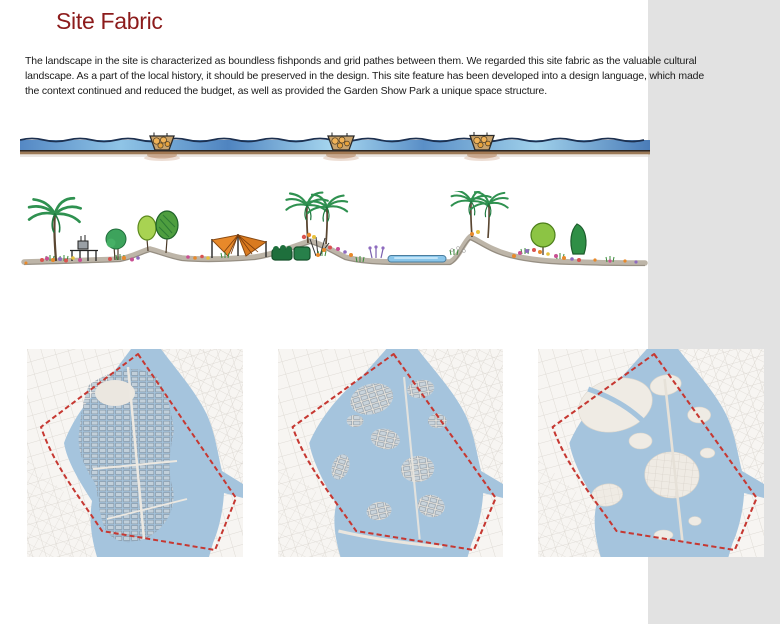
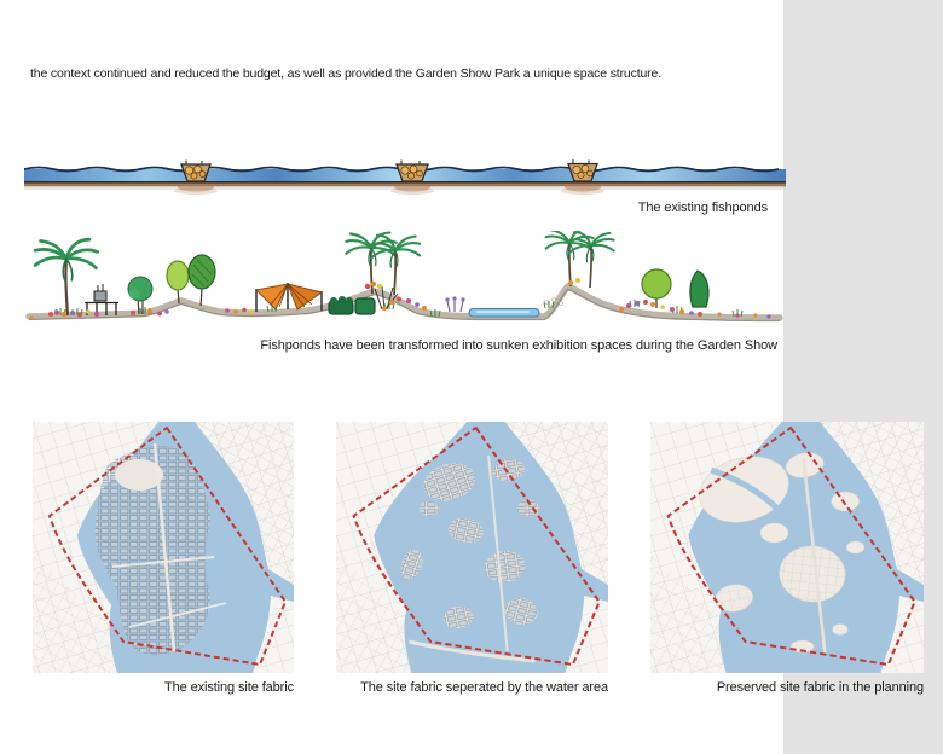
- Site Fabric
- The landscape in the site is characterized as boundless fishponds and grid pathes between them. We regarded this site fabric as the valuable cultural
- landscape. As a part of the local history, it should be preserved in the design. This site feature has been developed into a design language, which made
  the context continued and reduced the budget, as well as provided the Garden Show Park a unique space structure.
+ The existing fishponds
+ Fishponds have been transformed into sunken exhibition spaces during the Garden Show
+ The existing site fabric
+ The site fabric seperated by the water area
+ Preserved site fabric in the planning
